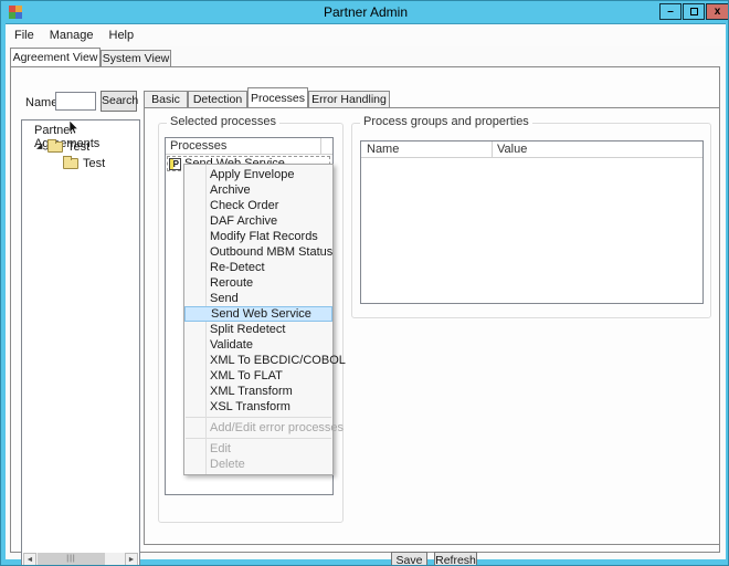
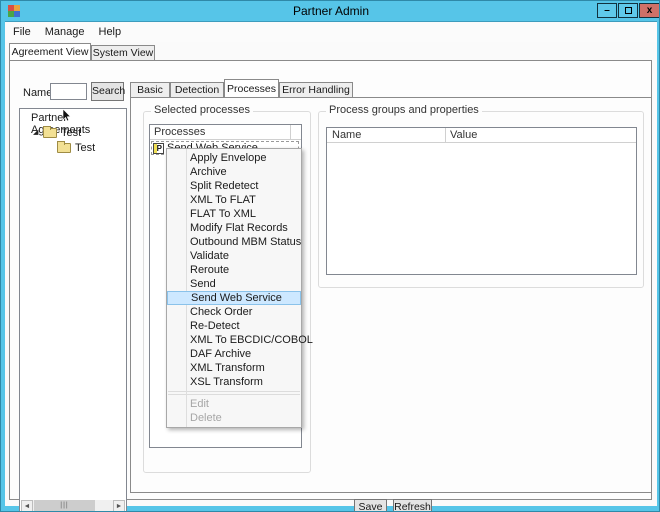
  Partner Admin
  –
  x
  File Manage Help
  Agreement View
  System View
  Search
  Partne Agements
  Test
  Test
  Basic
  Detection
  Processes
  Error Handling
  Selected processes
  Processes
  P
  Process groups and properties
  Name
  Value
  Save
  Refresh
  Apply Envelope
  Archive
- Check Order
+ Split Redetect
- DAF Archive
+ XML To FLAT
+ FLAT To XML
  Modify Flat Records
  Outbound MBM Status
- Re-Detect
+ Validate
  Reroute
  Send
  Send Web Service
- Split Redetect
+ Check Order
- Validate
+ Re-Detect
  XML To EBCDIC/COBOL
- XML To FLAT
+ DAF Archive
  XML Transform
  XSL Transform
- Add/Edit error processes
  Edit
  Delete
